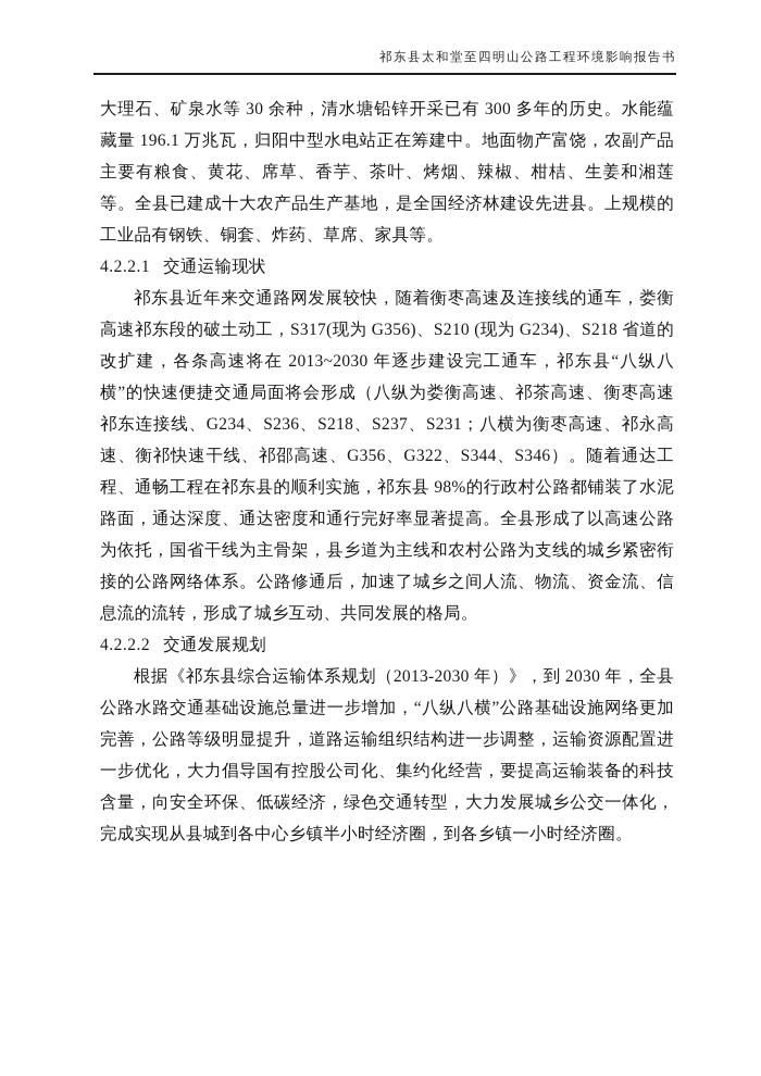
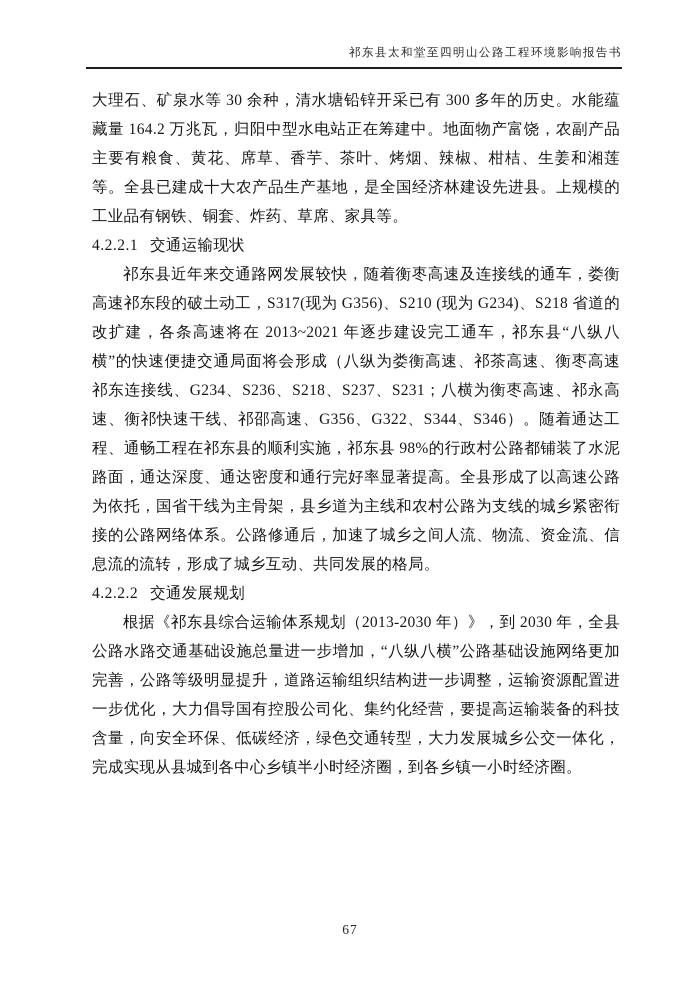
  祁东县太和堂至四明山公路工程环境影响报告书
- 大理石、矿泉水等 30 余种，清水塘铅锌开采已有 300 多年的历史。水能蕴藏量 196.1 万兆瓦，归阳中型水电站正在筹建中。地面物产富饶，农副产品主要有粮食、黄花、席草、香芋、茶叶、烤烟、辣椒、柑桔、生姜和湘莲等。全县已建成十大农产品生产基地，是全国经济林建设先进县。上规模的工业品有钢铁、铜套、炸药、草席、家具等。
+ 大理石、矿泉水等 30 余种，清水塘铅锌开采已有 300 多年的历史。水能蕴藏量 164.2 万兆瓦，归阳中型水电站正在筹建中。地面物产富饶，农副产品主要有粮食、黄花、席草、香芋、茶叶、烤烟、辣椒、柑桔、生姜和湘莲等。全县已建成十大农产品生产基地，是全国经济林建设先进县。上规模的工业品有钢铁、铜套、炸药、草席、家具等。
  4.2.2.1 交通运输现状
- 祁东县近年来交通路网发展较快，随着衡枣高速及连接线的通车，娄衡高速祁东段的破土动工，S317(现为 G356)、S210 (现为 G234)、S218 省道的改扩建，各条高速将在 2013~2030 年逐步建设完工通车，祁东县“八纵八横”的快速便捷交通局面将会形成（八纵为娄衡高速、祁茶高速、衡枣高速祁东连接线、G234、S236、S218、S237、S231；八横为衡枣高速、祁永高速、衡祁快速干线、祁邵高速、G356、G322、S344、S346）。随着通达工程、通畅工程在祁东县的顺利实施，祁东县 98%的行政村公路都铺装了水泥路面，通达深度、通达密度和通行完好率显著提高。全县形成了以高速公路为依托，国省干线为主骨架，县乡道为主线和农村公路为支线的城乡紧密衔接的公路网络体系。公路修通后，加速了城乡之间人流、物流、资金流、信息流的流转，形成了城乡互动、共同发展的格局。
+ 祁东县近年来交通路网发展较快，随着衡枣高速及连接线的通车，娄衡高速祁东段的破土动工，S317(现为 G356)、S210 (现为 G234)、S218 省道的改扩建，各条高速将在 2013~2021 年逐步建设完工通车，祁东县“八纵八横”的快速便捷交通局面将会形成（八纵为娄衡高速、祁茶高速、衡枣高速祁东连接线、G234、S236、S218、S237、S231；八横为衡枣高速、祁永高速、衡祁快速干线、祁邵高速、G356、G322、S344、S346）。随着通达工程、通畅工程在祁东县的顺利实施，祁东县 98%的行政村公路都铺装了水泥路面，通达深度、通达密度和通行完好率显著提高。全县形成了以高速公路为依托，国省干线为主骨架，县乡道为主线和农村公路为支线的城乡紧密衔接的公路网络体系。公路修通后，加速了城乡之间人流、物流、资金流、信息流的流转，形成了城乡互动、共同发展的格局。
  4.2.2.2 交通发展规划
  根据《祁东县综合运输体系规划（2013-2030 年）》，到 2030 年，全县公路水路交通基础设施总量进一步增加，“八纵八横”公路基础设施网络更加完善，公路等级明显提升，道路运输组织结构进一步调整，运输资源配置进一步优化，大力倡导国有控股公司化、集约化经营，要提高运输装备的科技含量，向安全环保、低碳经济，绿色交通转型，大力发展城乡公交一体化，完成实现从县城到各中心乡镇半小时经济圈，到各乡镇一小时经济圈。
+ 67
